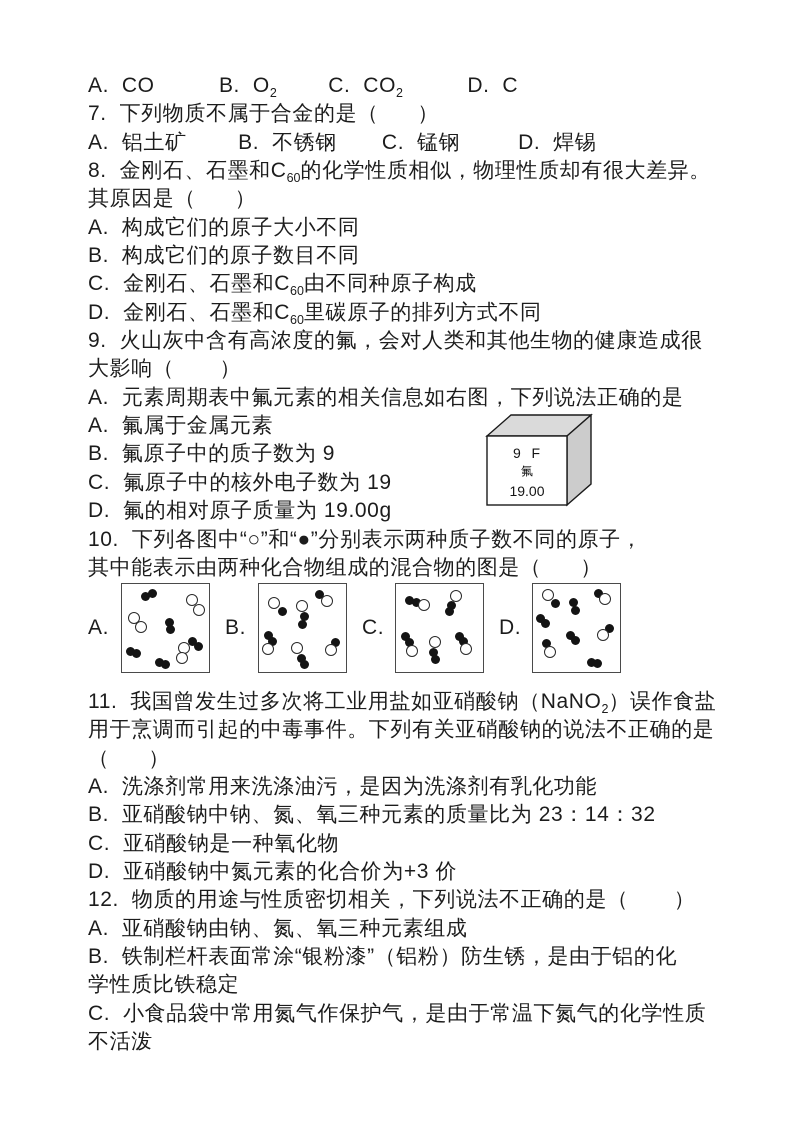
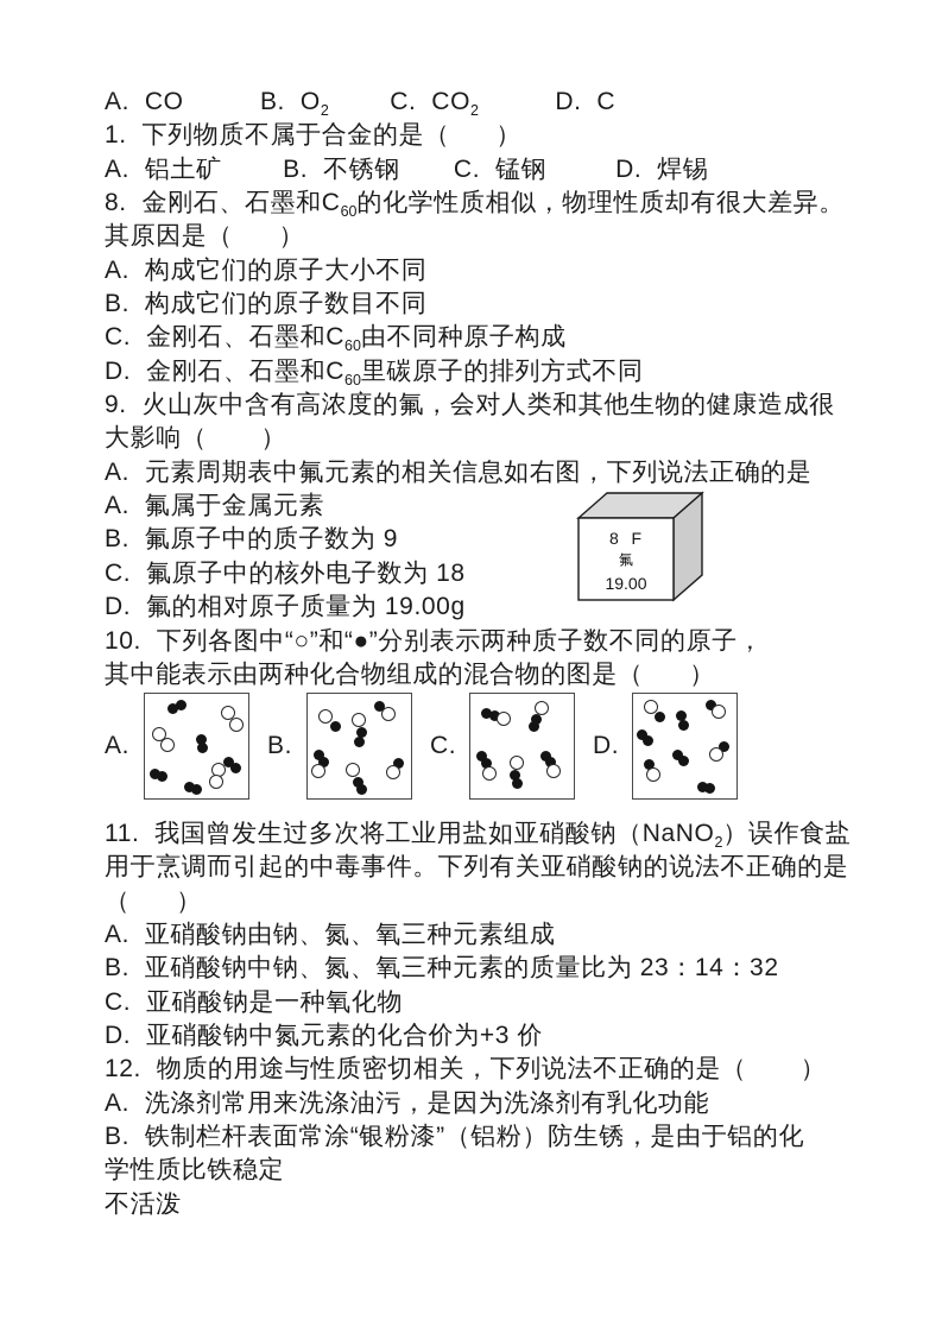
  A. CO B. O2 C. CO2 D. C
- 7. 下列物质不属于合金的是（ ）
+ 1. 下列物质不属于合金的是（ ）
  A. 铝土矿 B. 不锈钢 C. 锰钢 D. 焊锡
  8. 金刚石、石墨和C60的化学性质相似，物理性质却有很大差异。
  其原因是（ ）
  A. 构成它们的原子大小不同
  B. 构成它们的原子数目不同
  C. 金刚石、石墨和C60由不同种原子构成
  D. 金刚石、石墨和C60里碳原子的排列方式不同
  9. 火山灰中含有高浓度的氟，会对人类和其他生物的健康造成很
  大影响（ ）
  A. 元素周期表中氟元素的相关信息如右图，下列说法正确的是
  A. 氟属于金属元素
  B. 氟原子中的质子数为 9
- C. 氟原子中的核外电子数为 19
+ C. 氟原子中的核外电子数为 18
  D. 氟的相对原子质量为 19.00g
  10. 下列各图中“○”和“●”分别表示两种质子数不同的原子，
  其中能表示由两种化合物组成的混合物的图是（ ）
  A.
  B.
  C.
  D.
- 9 F
+ 8 F
  氟
  19.00
  11. 我国曾发生过多次将工业用盐如亚硝酸钠（NaNO2）误作食盐
  用于烹调而引起的中毒事件。下列有关亚硝酸钠的说法不正确的是
  （ ）
- A. 洗涤剂常用来洗涤油污，是因为洗涤剂有乳化功能
+ A. 亚硝酸钠由钠、氮、氧三种元素组成
  B. 亚硝酸钠中钠、氮、氧三种元素的质量比为 23：14：32
  C. 亚硝酸钠是一种氧化物
  D. 亚硝酸钠中氮元素的化合价为+3 价
  12. 物质的用途与性质密切相关，下列说法不正确的是（ ）
- A. 亚硝酸钠由钠、氮、氧三种元素组成
+ A. 洗涤剂常用来洗涤油污，是因为洗涤剂有乳化功能
  B. 铁制栏杆表面常涂“银粉漆”（铝粉）防生锈，是由于铝的化
  学性质比铁稳定
- C. 小食品袋中常用氮气作保护气，是由于常温下氮气的化学性质
  不活泼
